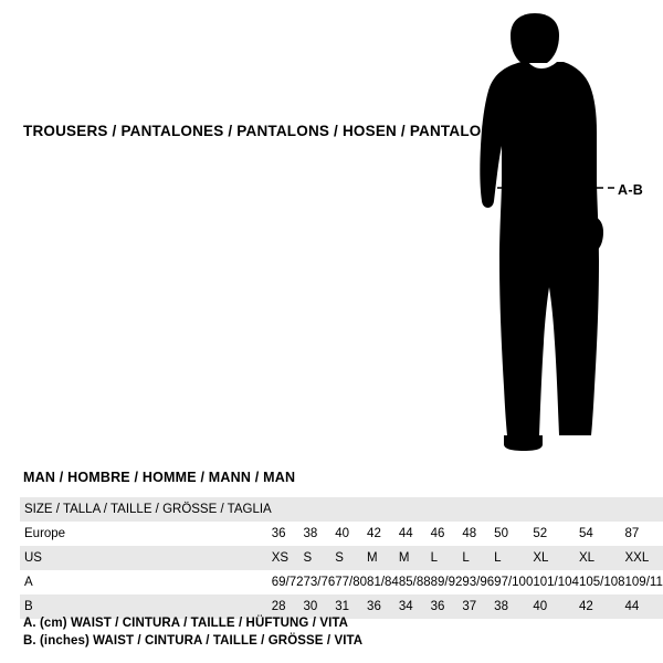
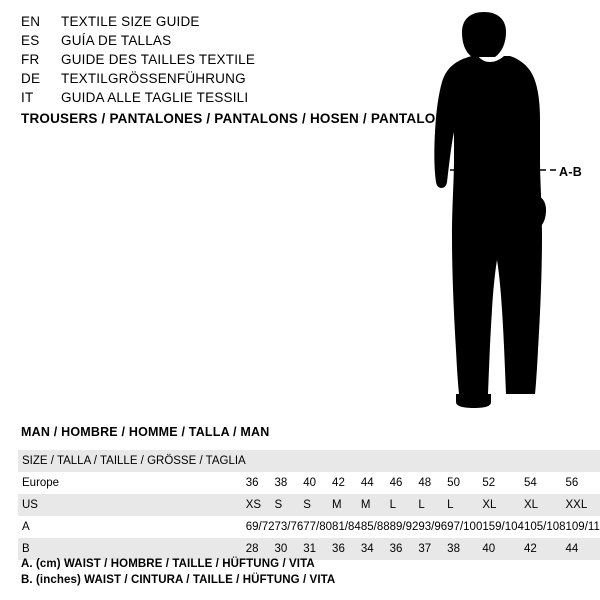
+ EN
+ TEXTILE SIZE GUIDE
+ ES
+ GUÍA DE TALLAS
+ FR
+ GUIDE DES TAILLES TEXTILE
+ DE
+ TEXTILGRÖSSENFÜHRUNG
+ IT
+ GUIDA ALLE TAGLIE TESSILI
  TROUSERS / PANTALONES / PANTALONS / HOSEN / PANTALO
  A-B
- MAN / HOMBRE / HOMME / MANN / MAN
+ MAN / HOMBRE / HOMME / TALLA / MAN
  SIZE / TALLA / TAILLE / GRÖSSE / TAGLIA
- Europe	36	38	40	42	44	46	48	50	52	54	87
+ Europe	36	38	40	42	44	46	48	50	52	54	56
  US	XS	S	S	M	M	L	L	L	XL	XL	XXL
- A	69/72	73/76	77/80	81/84	85/88	89/92	93/96	97/100	101/104	105/108	109/11
+ A	69/72	73/76	77/80	81/84	85/88	89/92	93/96	97/100	159/104	105/108	109/11
  B	28	30	31	36	34	36	37	38	40	42	44
- A. (cm) WAIST / CINTURA / TAILLE / HÜFTUNG / VITA
+ A. (cm) WAIST / HOMBRE / TAILLE / HÜFTUNG / VITA
- B. (inches) WAIST / CINTURA / TAILLE / GRÖSSE / VITA
+ B. (inches) WAIST / CINTURA / TAILLE / HÜFTUNG / VITA
